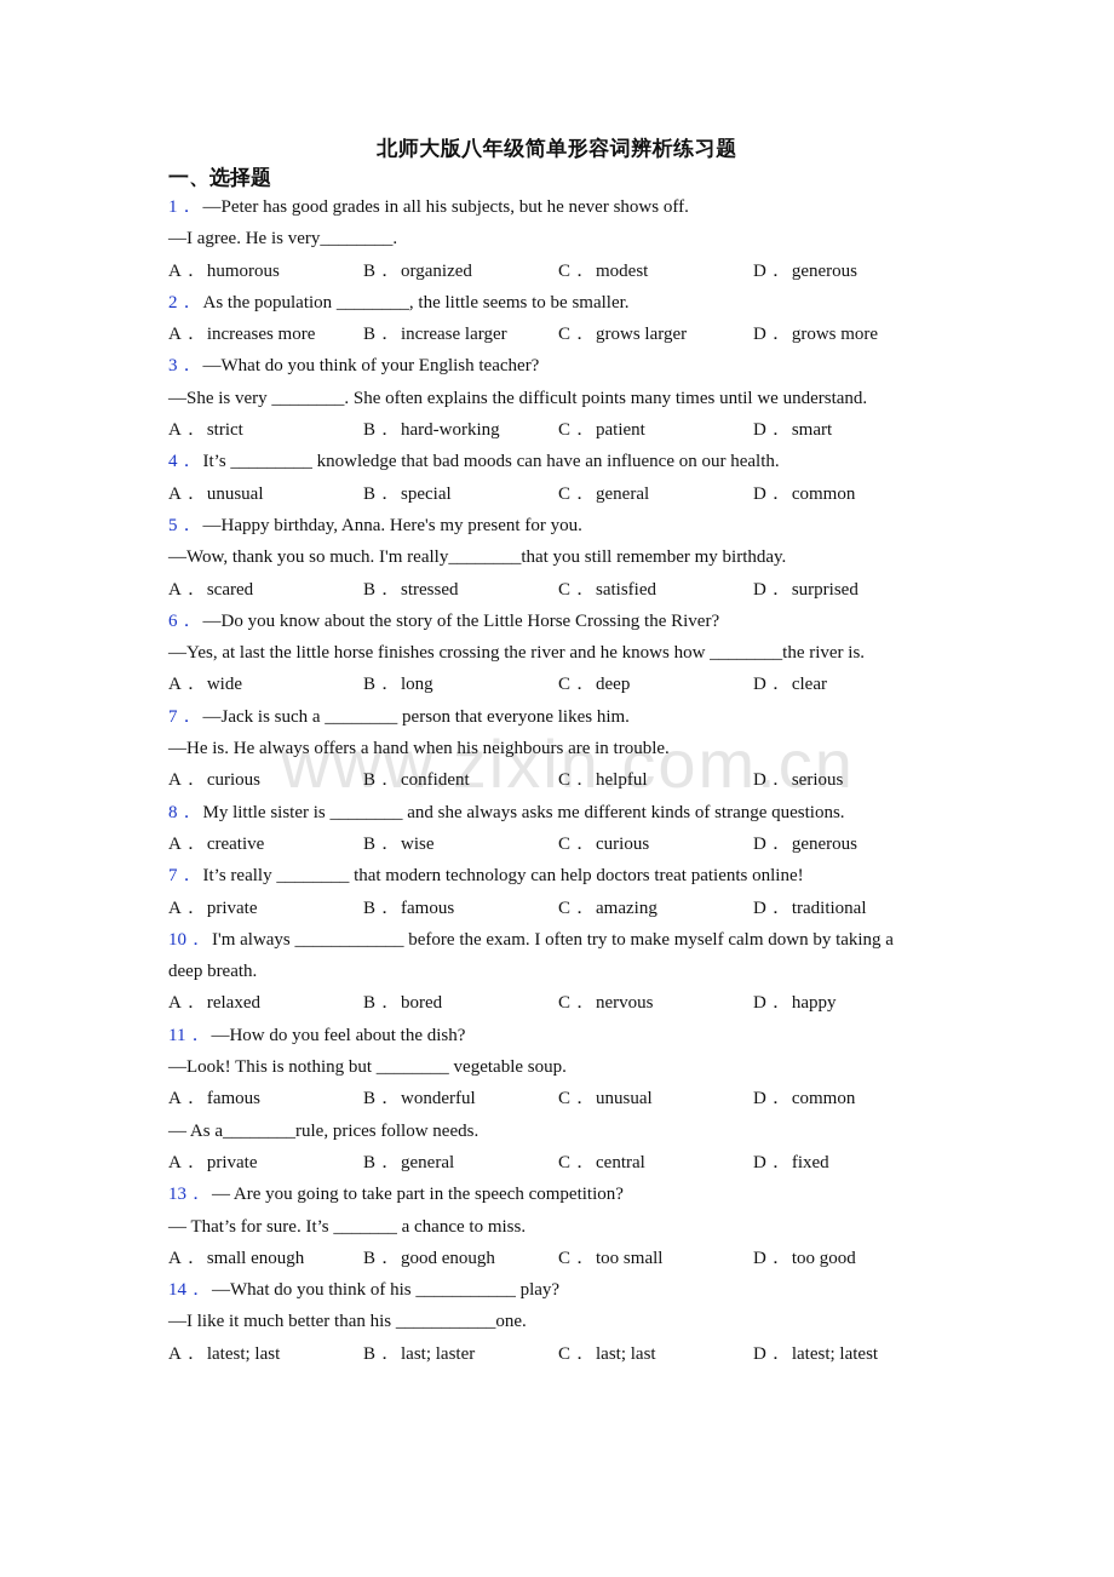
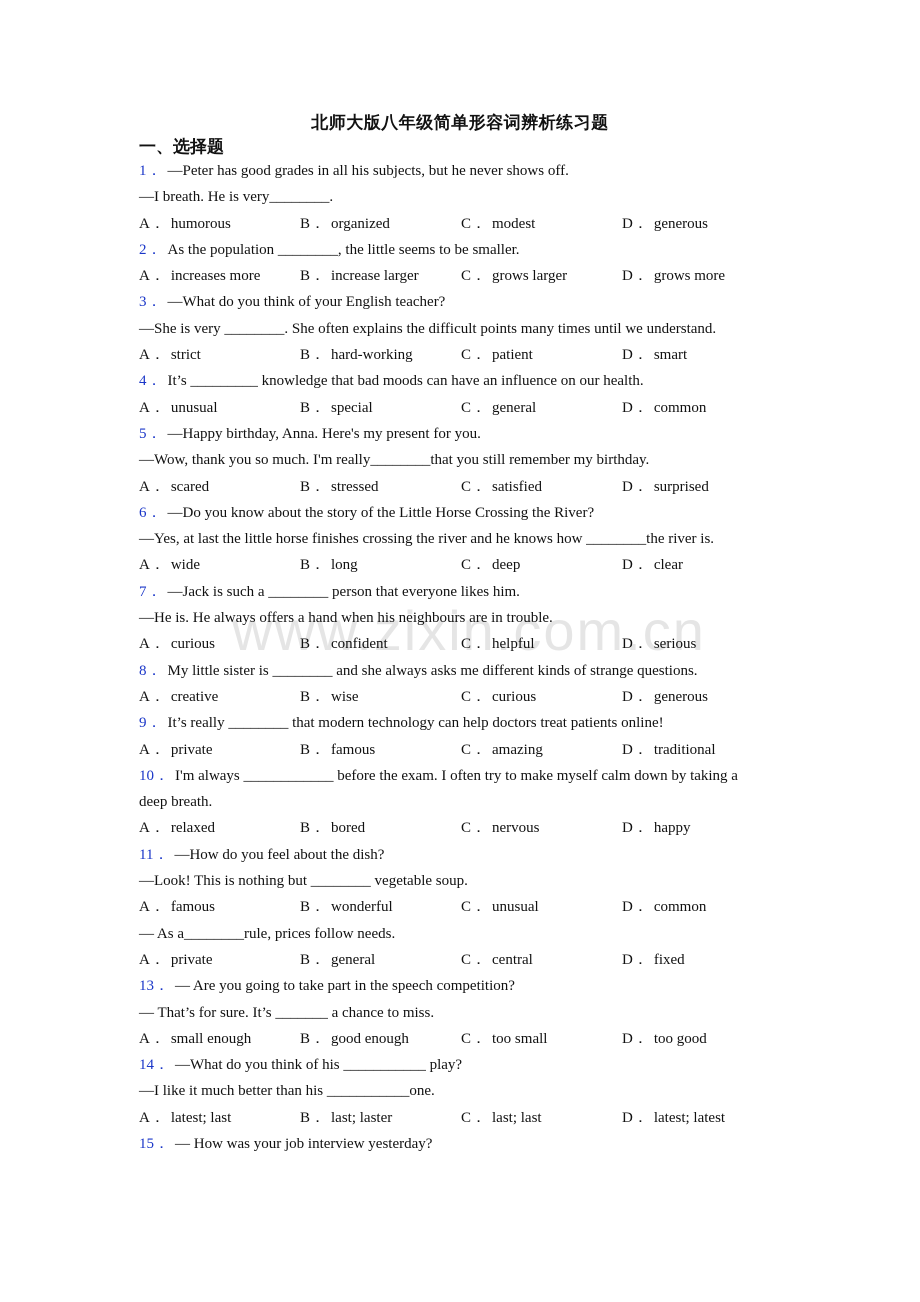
  北师大版八年级简单形容词辨析练习题
  一、选择题
  www.zixin.com.cn
  1． —Peter has good grades in all his subjects, but he never shows off.
- —I agree. He is very________.
+ —I breath. He is very________.
  A． humorous
  B． organized
  C． modest
  D． generous
  2． As the population ________, the little seems to be smaller.
  A． increases more
  B． increase larger
  C． grows larger
  D． grows more
  3． —What do you think of your English teacher?
  —She is very ________. She often explains the difficult points many times until we understand.
  A． strict
  B． hard-working
  C． patient
  D． smart
  4． It’s _________ knowledge that bad moods can have an influence on our health.
  A． unusual
  B． special
  C． general
  D． common
  5． —Happy birthday, Anna. Here's my present for you.
  —Wow, thank you so much. I'm really________that you still remember my birthday.
  A． scared
  B． stressed
  C． satisfied
  D． surprised
  6． —Do you know about the story of the Little Horse Crossing the River?
  —Yes, at last the little horse finishes crossing the river and he knows how ________the river is.
  A． wide
  B． long
  C． deep
  D． clear
  7． —Jack is such a ________ person that everyone likes him.
  —He is. He always offers a hand when his neighbours are in trouble.
  A． curious
  B． confident
  C． helpful
  D． serious
  8． My little sister is ________ and she always asks me different kinds of strange questions.
  A． creative
  B． wise
  C． curious
  D． generous
- 7． It’s really ________ that modern technology can help doctors treat patients online!
+ 9． It’s really ________ that modern technology can help doctors treat patients online!
  A． private
  B． famous
  C． amazing
  D． traditional
  10． I'm always ____________ before the exam. I often try to make myself calm down by taking a
  deep breath.
  A． relaxed
  B． bored
  C． nervous
  D． happy
  11． —How do you feel about the dish?
  —Look! This is nothing but ________ vegetable soup.
  A． famous
  B． wonderful
  C． unusual
  D． common
  — As a________rule, prices follow needs.
  A． private
  B． general
  C． central
  D． fixed
  13． — Are you going to take part in the speech competition?
  — That’s for sure. It’s _______ a chance to miss.
  A． small enough
  B． good enough
  C． too small
  D． too good
  14． —What do you think of his ___________ play?
  —I like it much better than his ___________one.
  A． latest; last
  B． last; laster
  C． last; last
  D． latest; latest
+ 15． — How was your job interview yesterday?
